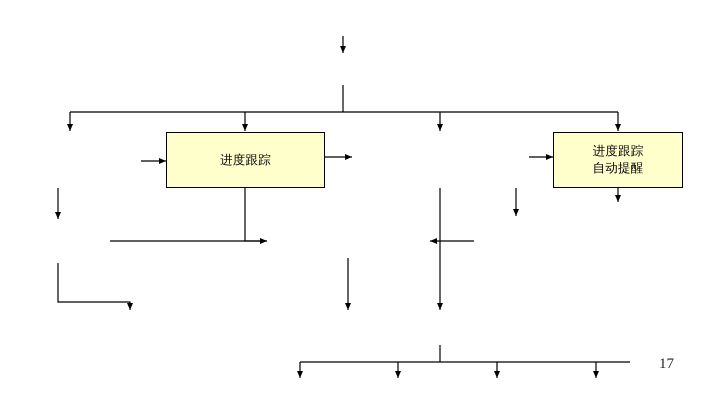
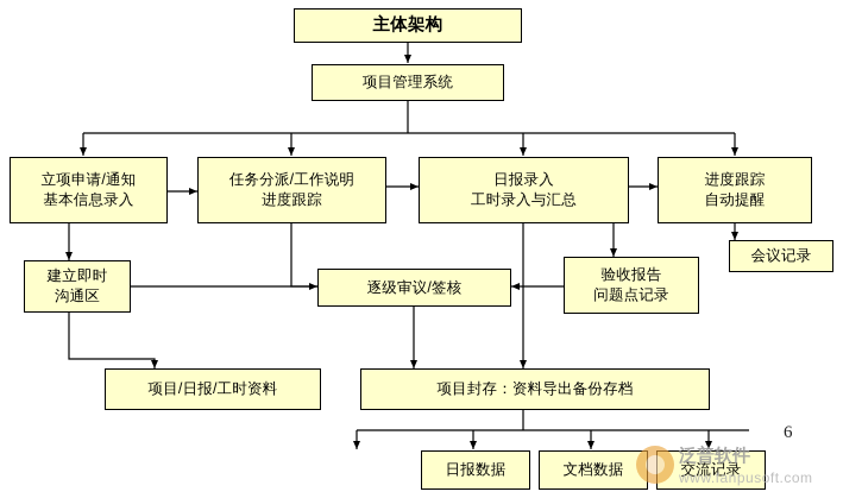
+ 主体架构
+ 项目管理系统
+ 立项申请/通知
+ 基本信息录入
+ 任务分派/工作说明
  进度跟踪
+ 日报录入
+ 工时录入与汇总
  进度跟踪
  自动提醒
+ 会议记录
+ 建立即时
+ 沟通区
+ 逐级审议/签核
+ 验收报告
+ 问题点记录
+ 项目/日报/工时资料
+ 项目封存：资料导出备份存档
+ 日报数据
+ 文档数据
+ 交流记录
- 17
+ 6
+ 泛普软件
+ www.fanpusoft.com
